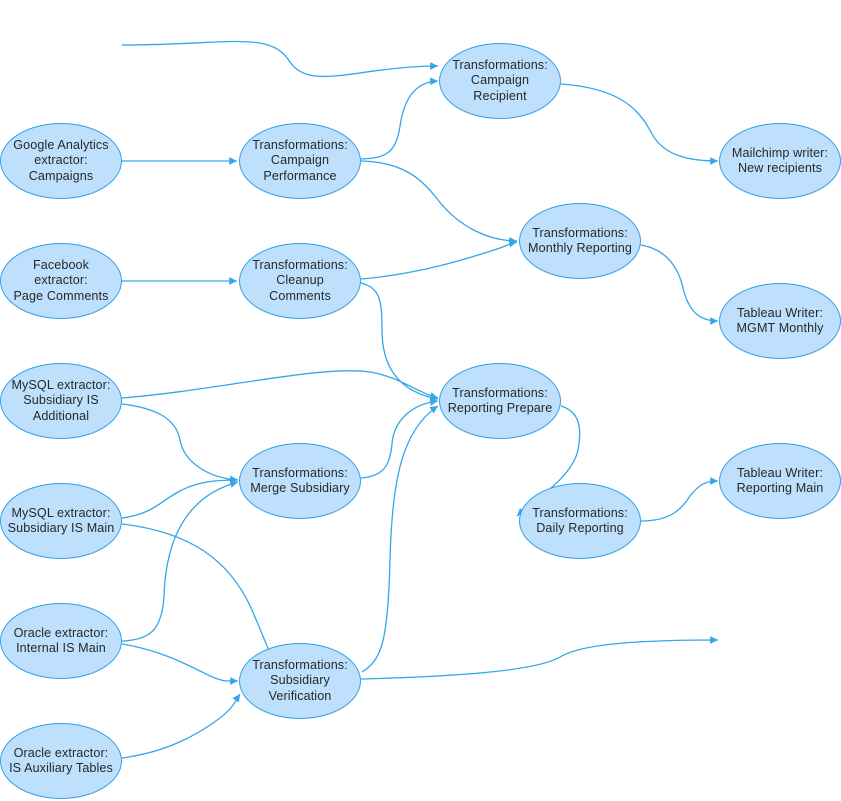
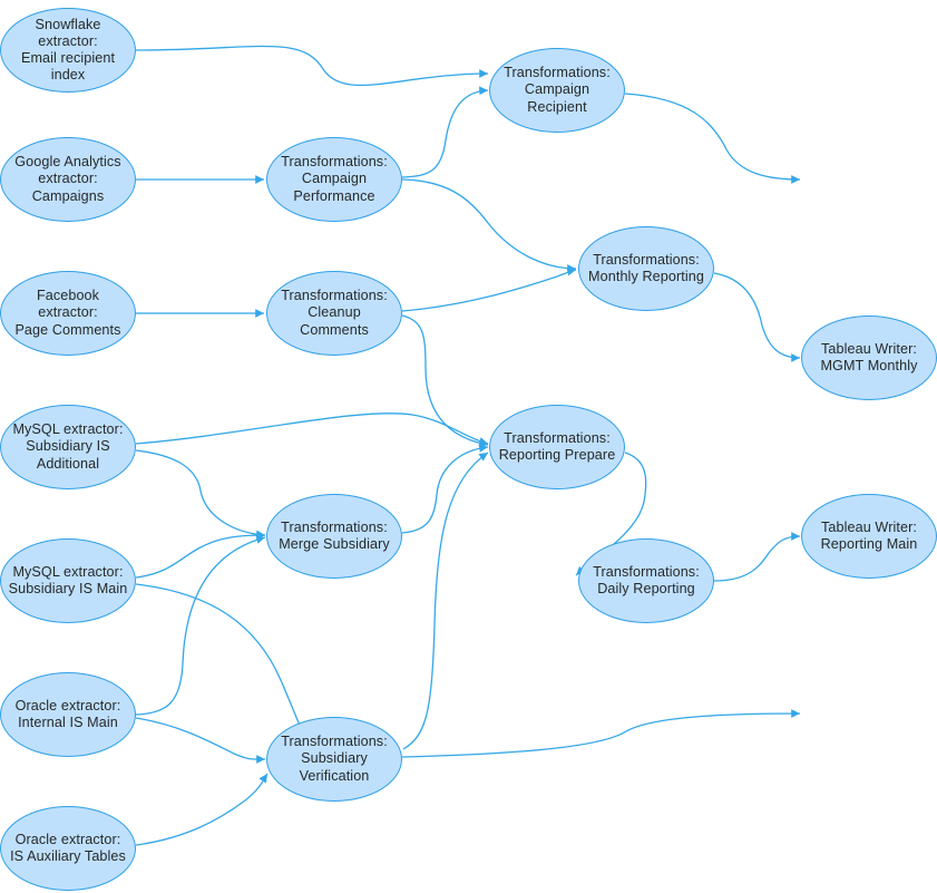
+ Snowflake extractor:
+ Email recipient index
  Google Analytics
  extractor:
  Campaigns
  Facebook extractor:
  Page Comments
  MySQL extractor:
  Subsidiary IS
  Additional
  MySQL extractor:
  Subsidiary IS Main
  Oracle extractor:
  Internal IS Main
  Oracle extractor:
  IS Auxiliary Tables
  Transformations:
  Campaign
  Performance
  Transformations:
  Cleanup Comments
  Transformations:
  Merge Subsidiary
  Transformations:
  Subsidiary
  Verification
  Transformations:
  Campaign Recipient
  Transformations:
  Monthly Reporting
  Transformations:
  Reporting Prepare
  Transformations:
  Daily Reporting
- Mailchimp writer:
- New recipients
  Tableau Writer:
  MGMT Monthly
  Tableau Writer:
  Reporting Main
